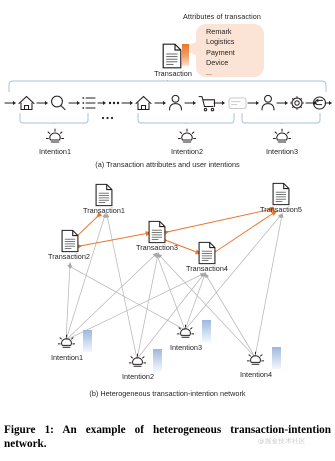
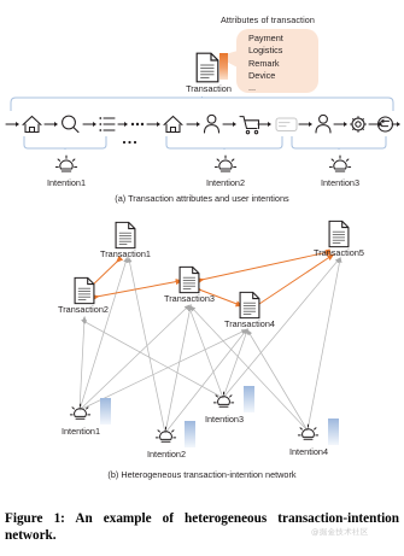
  Attributes of transaction
- Remark
+ Payment
  Logistics
- Payment
+ Remark
  Device
  ...
  Transaction
  Intention1
  Intention2
  Intention3
  (a) Transaction attributes and user intentions
  Transaction1
  Transaction2
  Transaction3
  Transaction4
  Transaction5
  Intention1
  Intention2
  Intention3
  Intention4
  (b) Heterogeneous transaction-intention network
  Figure 1: An example of heterogeneous transaction-intention network.
  @掘金技术社区
